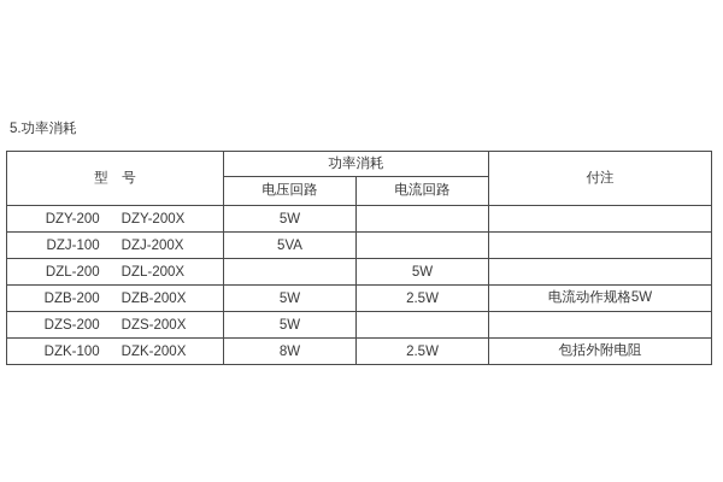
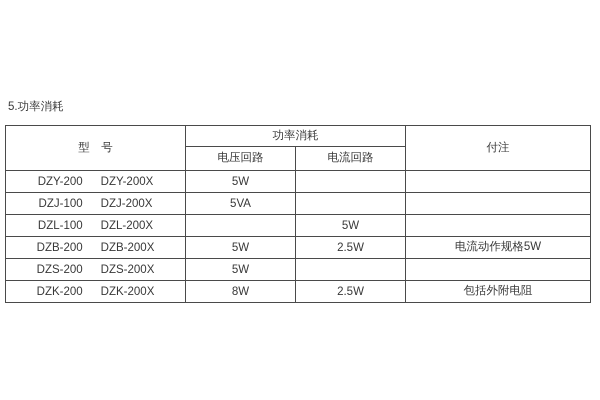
  5.功率消耗
  型 号	功率消耗	付注
  电压回路	电流回路
  DZY-200 DZY-200X	5W
  DZJ-100 DZJ-200X	5VA
- DZL-200 DZL-200X		5W
+ DZL-100 DZL-200X		5W
  DZB-200 DZB-200X	5W	2.5W	电流动作规格5W
  DZS-200 DZS-200X	5W
- DZK-100 DZK-200X	8W	2.5W	包括外附电阻
+ DZK-200 DZK-200X	8W	2.5W	包括外附电阻
